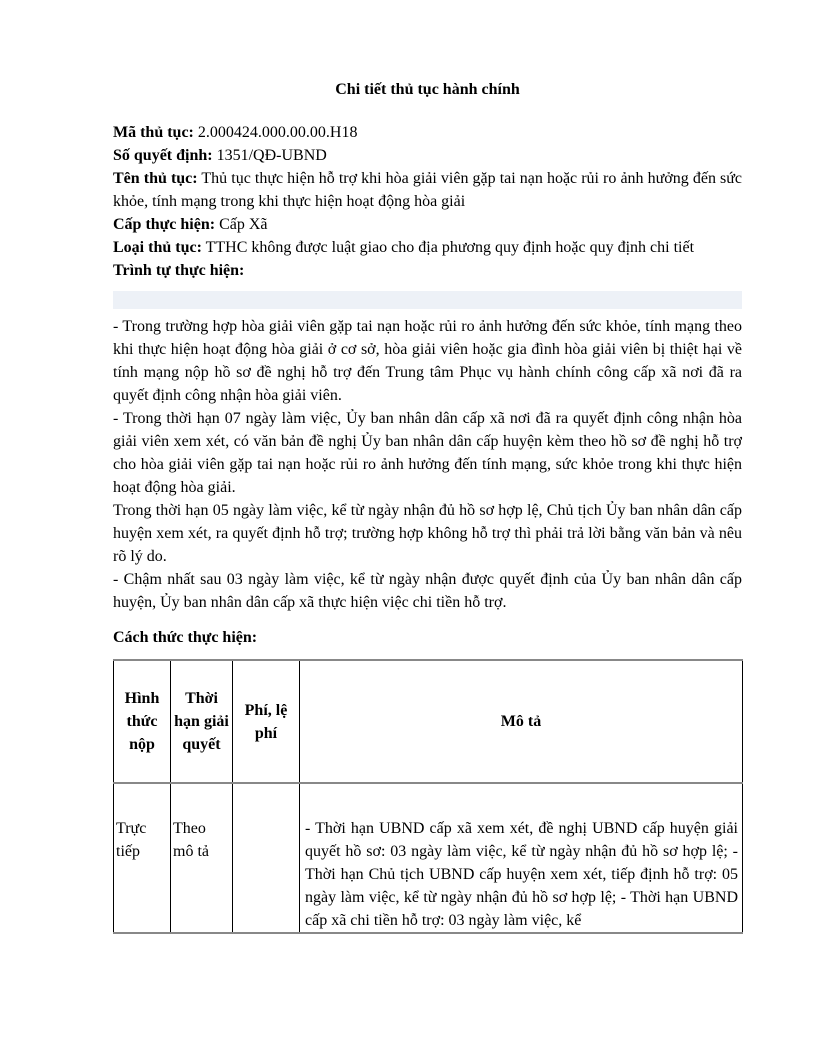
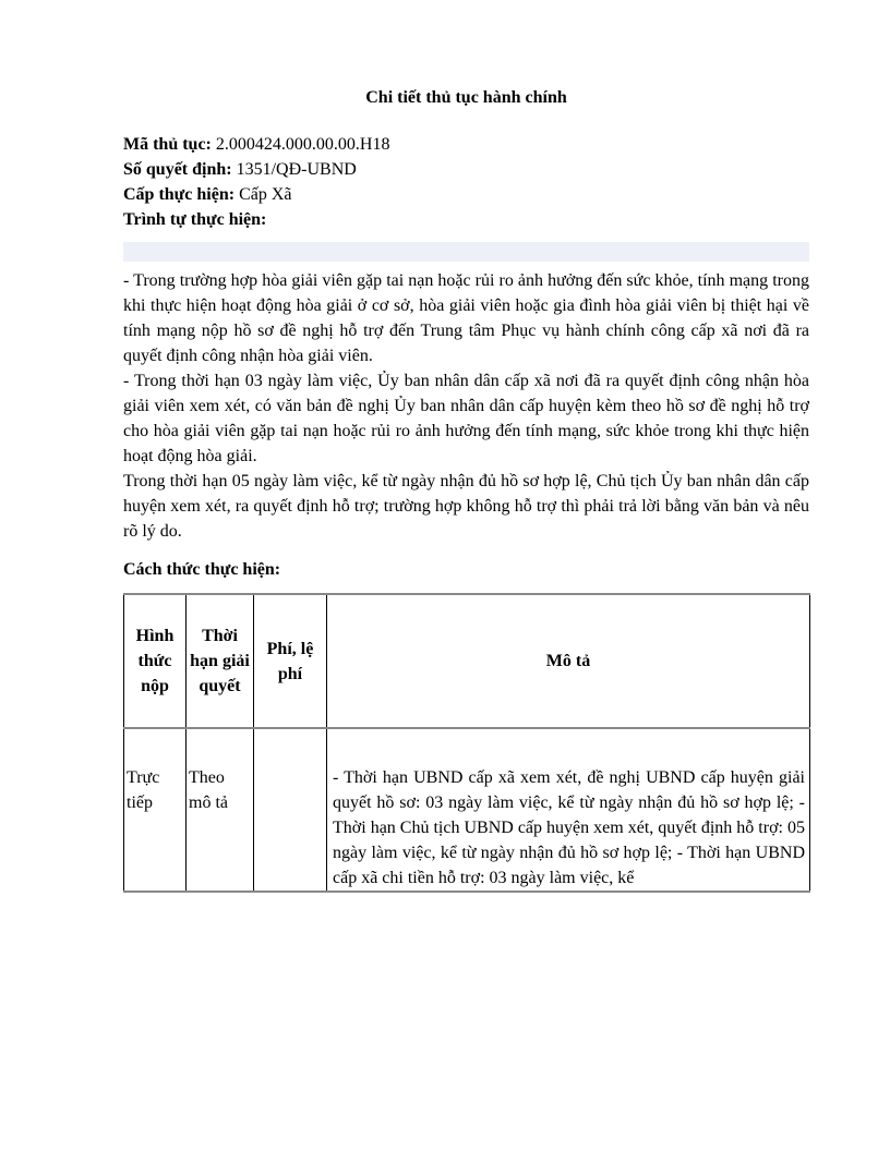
  Chi tiết thủ tục hành chính
  Mã thủ tục: 2.000424.000.00.00.H18
  Số quyết định: 1351/QĐ-UBND
- Tên thủ tục: Thủ tục thực hiện hỗ trợ khi hòa giải viên gặp tai nạn hoặc rủi ro ảnh hưởng đến sức khỏe, tính mạng trong khi thực hiện hoạt động hòa giải
  Cấp thực hiện: Cấp Xã
- Loại thủ tục: TTHC không được luật giao cho địa phương quy định hoặc quy định chi tiết
  Trình tự thực hiện:
- - Trong trường hợp hòa giải viên gặp tai nạn hoặc rủi ro ảnh hưởng đến sức khỏe, tính mạng theo khi thực hiện hoạt động hòa giải ở cơ sở, hòa giải viên hoặc gia đình hòa giải viên bị thiệt hại về tính mạng nộp hồ sơ đề nghị hỗ trợ đến Trung tâm Phục vụ hành chính công cấp xã nơi đã ra quyết định công nhận hòa giải viên.
+ - Trong trường hợp hòa giải viên gặp tai nạn hoặc rủi ro ảnh hưởng đến sức khỏe, tính mạng trong khi thực hiện hoạt động hòa giải ở cơ sở, hòa giải viên hoặc gia đình hòa giải viên bị thiệt hại về tính mạng nộp hồ sơ đề nghị hỗ trợ đến Trung tâm Phục vụ hành chính công cấp xã nơi đã ra quyết định công nhận hòa giải viên.
- - Trong thời hạn 07 ngày làm việc, Ủy ban nhân dân cấp xã nơi đã ra quyết định công nhận hòa giải viên xem xét, có văn bản đề nghị Ủy ban nhân dân cấp huyện kèm theo hồ sơ đề nghị hỗ trợ cho hòa giải viên gặp tai nạn hoặc rủi ro ảnh hưởng đến tính mạng, sức khỏe trong khi thực hiện hoạt động hòa giải.
+ - Trong thời hạn 03 ngày làm việc, Ủy ban nhân dân cấp xã nơi đã ra quyết định công nhận hòa giải viên xem xét, có văn bản đề nghị Ủy ban nhân dân cấp huyện kèm theo hồ sơ đề nghị hỗ trợ cho hòa giải viên gặp tai nạn hoặc rủi ro ảnh hưởng đến tính mạng, sức khỏe trong khi thực hiện hoạt động hòa giải.
  Trong thời hạn 05 ngày làm việc, kể từ ngày nhận đủ hồ sơ hợp lệ, Chủ tịch Ủy ban nhân dân cấp huyện xem xét, ra quyết định hỗ trợ; trường hợp không hỗ trợ thì phải trả lời bằng văn bản và nêu rõ lý do.
- - Chậm nhất sau 03 ngày làm việc, kể từ ngày nhận được quyết định của Ủy ban nhân dân cấp huyện, Ủy ban nhân dân cấp xã thực hiện việc chi tiền hỗ trợ.
  Cách thức thực hiện:
  Hình thức nộp	Thời hạn giải quyết	Phí, lệ phí	Mô tả
- Trực tiếp	Theo mô tả		- Thời hạn UBND cấp xã xem xét, đề nghị UBND cấp huyện giải quyết hồ sơ: 03 ngày làm việc, kể từ ngày nhận đủ hồ sơ hợp lệ; - Thời hạn Chủ tịch UBND cấp huyện xem xét, tiếp định hỗ trợ: 05 ngày làm việc, kể từ ngày nhận đủ hồ sơ hợp lệ; - Thời hạn UBND cấp xã chi tiền hỗ trợ: 03 ngày làm việc, kể
+ Trực tiếp	Theo mô tả		- Thời hạn UBND cấp xã xem xét, đề nghị UBND cấp huyện giải quyết hồ sơ: 03 ngày làm việc, kể từ ngày nhận đủ hồ sơ hợp lệ; - Thời hạn Chủ tịch UBND cấp huyện xem xét, quyết định hỗ trợ: 05 ngày làm việc, kể từ ngày nhận đủ hồ sơ hợp lệ; - Thời hạn UBND cấp xã chi tiền hỗ trợ: 03 ngày làm việc, kể
